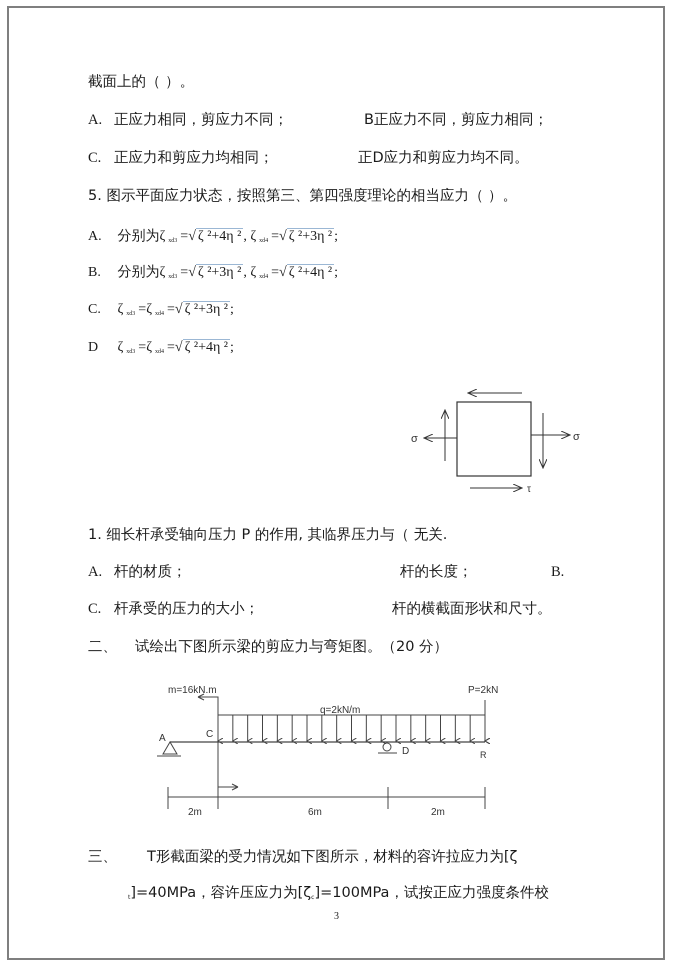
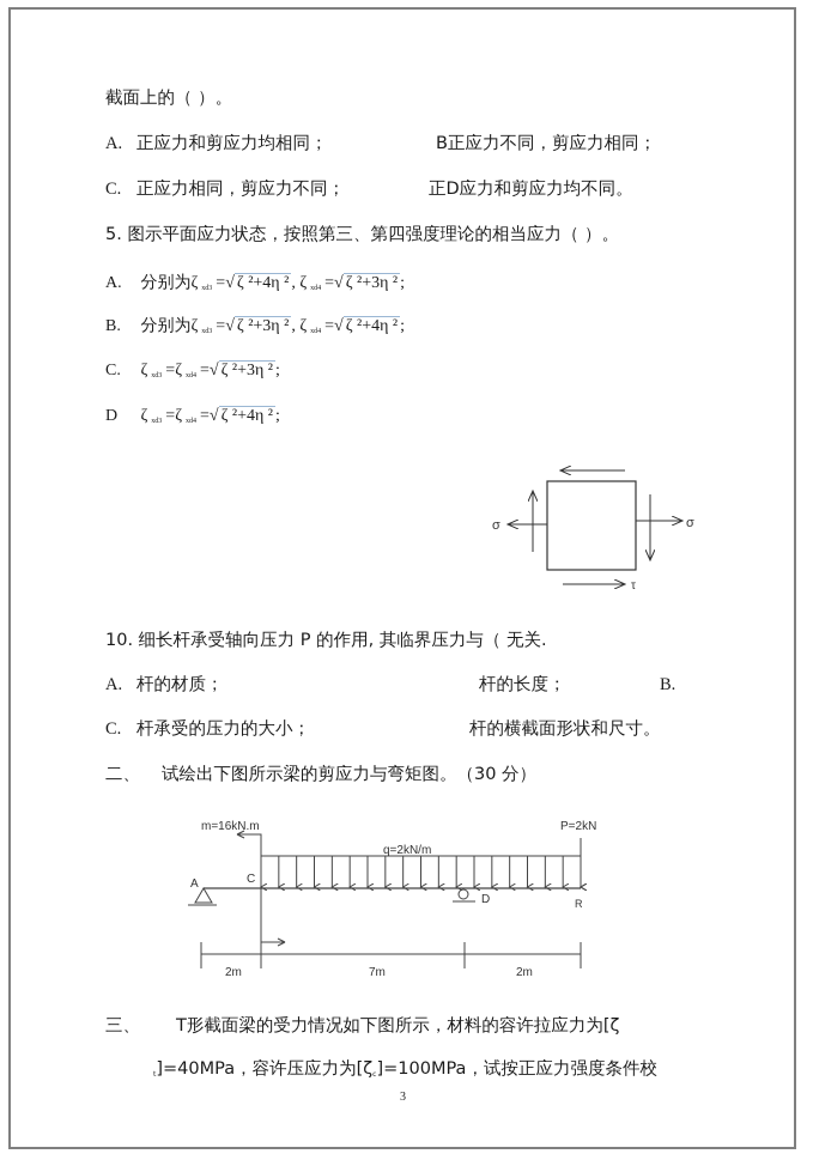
  截面上的（ ）。
- A. 正应力相同，剪应力不同；
+ A. 正应力和剪应力均相同；
  B正应力不同，剪应力相同；
- C. 正应力和剪应力均相同；
+ C. 正应力相同，剪应力不同；
  正D应力和剪应力均不同。
  5. 图示平面应力状态，按照第三、第四强度理论的相当应力（ ）。
  A. 分别为ζ =√ ζ ²+4η ² , ζ =√ ζ ²+3η ² ;
  B. 分别为ζ =√ ζ ²+3η ² , ζ =√ ζ ²+4η ² ;
  C. ζ =ζ =√ ζ ²+3η ² ;
  σ
  σ
  τ
- 1. 细长杆承受轴向压力 P 的作用, 其临界压力与（ 无关.
+ 10. 细长杆承受轴向压力 P 的作用, 其临界压力与（ 无关.
  A. 杆的材质；
  杆的长度；
  B.
  C. 杆承受的压力的大小；
  杆的横截面形状和尺寸。
- 二、 试绘出下图所示梁的剪应力与弯矩图。（20 分）
+ 二、 试绘出下图所示梁的剪应力与弯矩图。（30 分）
  m=16kN.m
  q=2kN/m
  P=2kN
  A
  C
  D
  R
  2m
- 6m
+ 7m
  2m
  三、 T形截面梁的受力情况如下图所示，材料的容许拉应力为[ζ
  ]=40MPa，容许压应力为[ζ ]=100MPa，试按正应力强度条件校
  3
